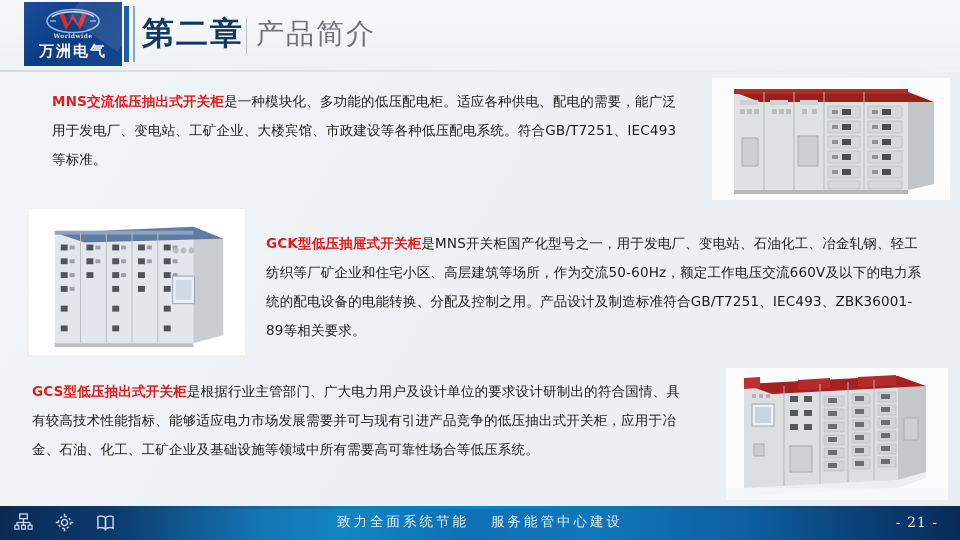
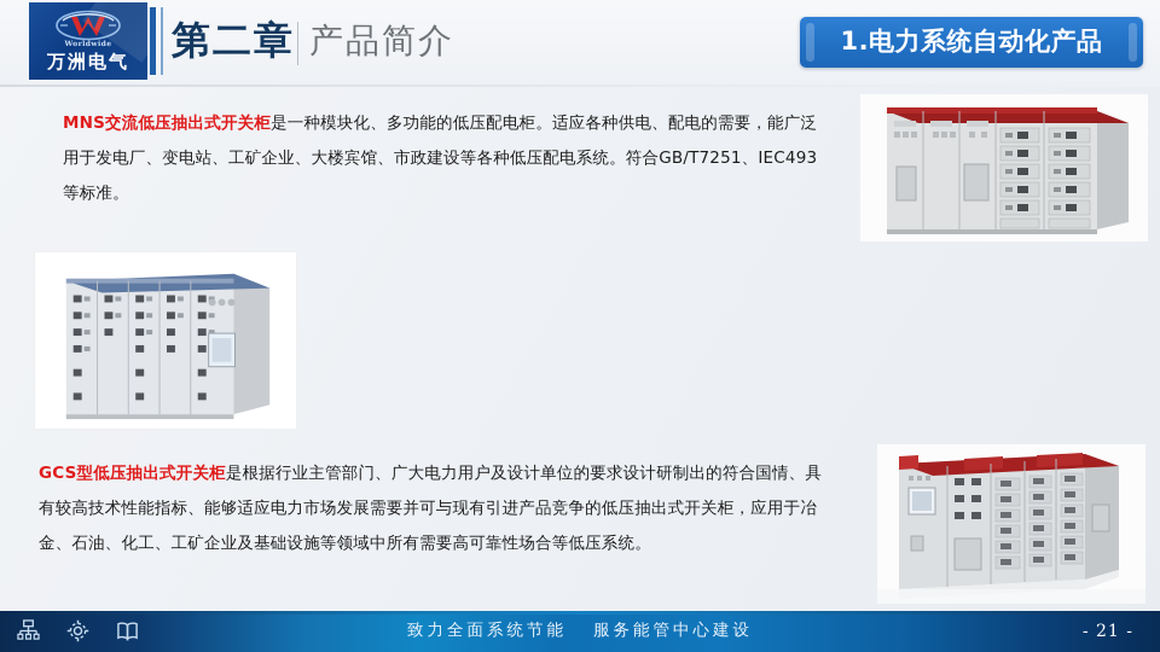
  万洲电气
  第二章
  产品简介
+ 1.电力系统自动化产品
  MNS交流低压抽出式开关柜是一种模块化、多功能的低压配电柜。适应各种供电、配电的需要，能广泛用于发电厂、变电站、工矿企业、大楼宾馆、市政建设等各种低压配电系统。符合GB/T7251、IEC493等标准。
- GCK型低压抽屉式开关柜是MNS开关柜国产化型号之一，用于发电厂、变电站、石油化工、冶金轧钢、轻工纺织等厂矿企业和住宅小区、高层建筑等场所，作为交流50-60Hz，额定工作电压交流660V及以下的电力系统的配电设备的电能转换、分配及控制之用。产品设计及制造标准符合GB/T7251、IEC493、ZBK36001-89等相关要求。
  GCS型低压抽出式开关柜是根据行业主管部门、广大电力用户及设计单位的要求设计研制出的符合国情、具有较高技术性能指标、能够适应电力市场发展需要并可与现有引进产品竞争的低压抽出式开关柜，应用于冶金、石油、化工、工矿企业及基础设施等领域中所有需要高可靠性场合等低压系统。
  致力全面系统节能
  服务能管中心建设
  - 21 -
